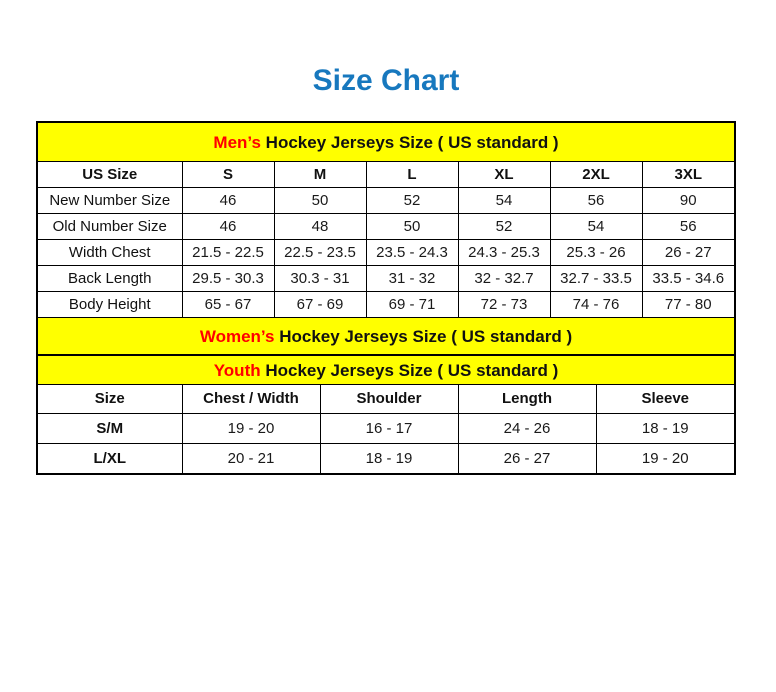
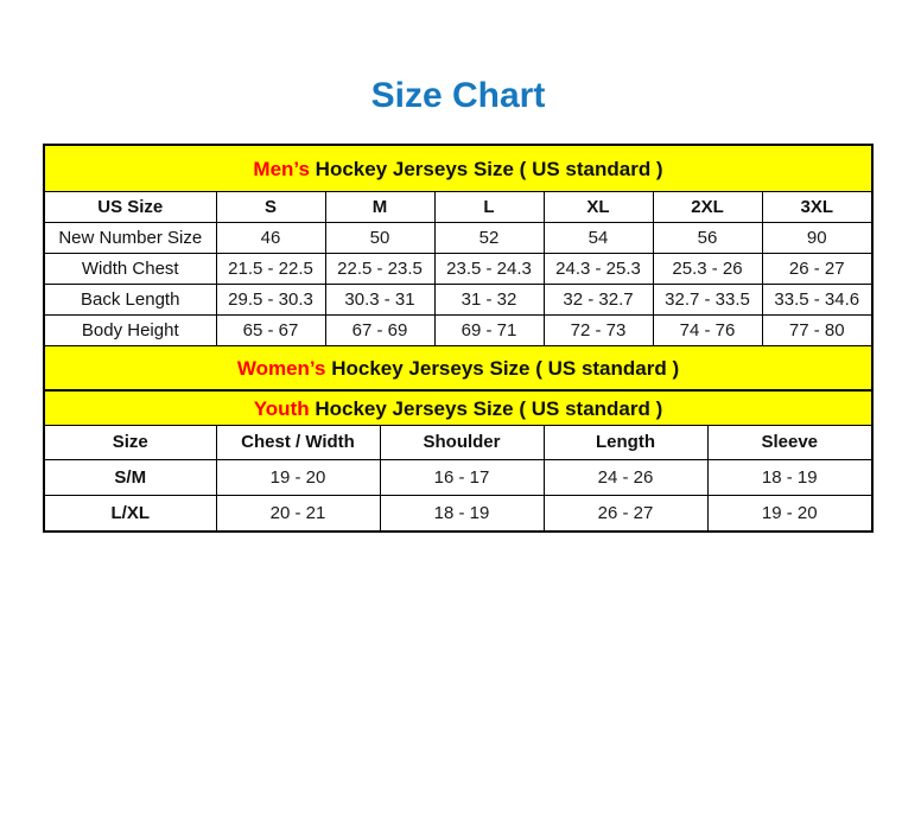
  Size Chart
  Men’s Hockey Jerseys Size ( US standard )
  US Size	S	M	L	XL	2XL	3XL
  New Number Size	46	50	52	54	56	90
- Old Number Size	46	48	50	52	54	56
  Width Chest	21.5 - 22.5	22.5 - 23.5	23.5 - 24.3	24.3 - 25.3	25.3 - 26	26 - 27
  Back Length	29.5 - 30.3	30.3 - 31	31 - 32	32 - 32.7	32.7 - 33.5	33.5 - 34.6
  Body Height	65 - 67	67 - 69	69 - 71	72 - 73	74 - 76	77 - 80
  Women’s Hockey Jerseys Size ( US standard )
  Youth Hockey Jerseys Size ( US standard )
  Size	Chest / Width	Shoulder	Length	Sleeve
  S/M	19 - 20	16 - 17	24 - 26	18 - 19
  L/XL	20 - 21	18 - 19	26 - 27	19 - 20
